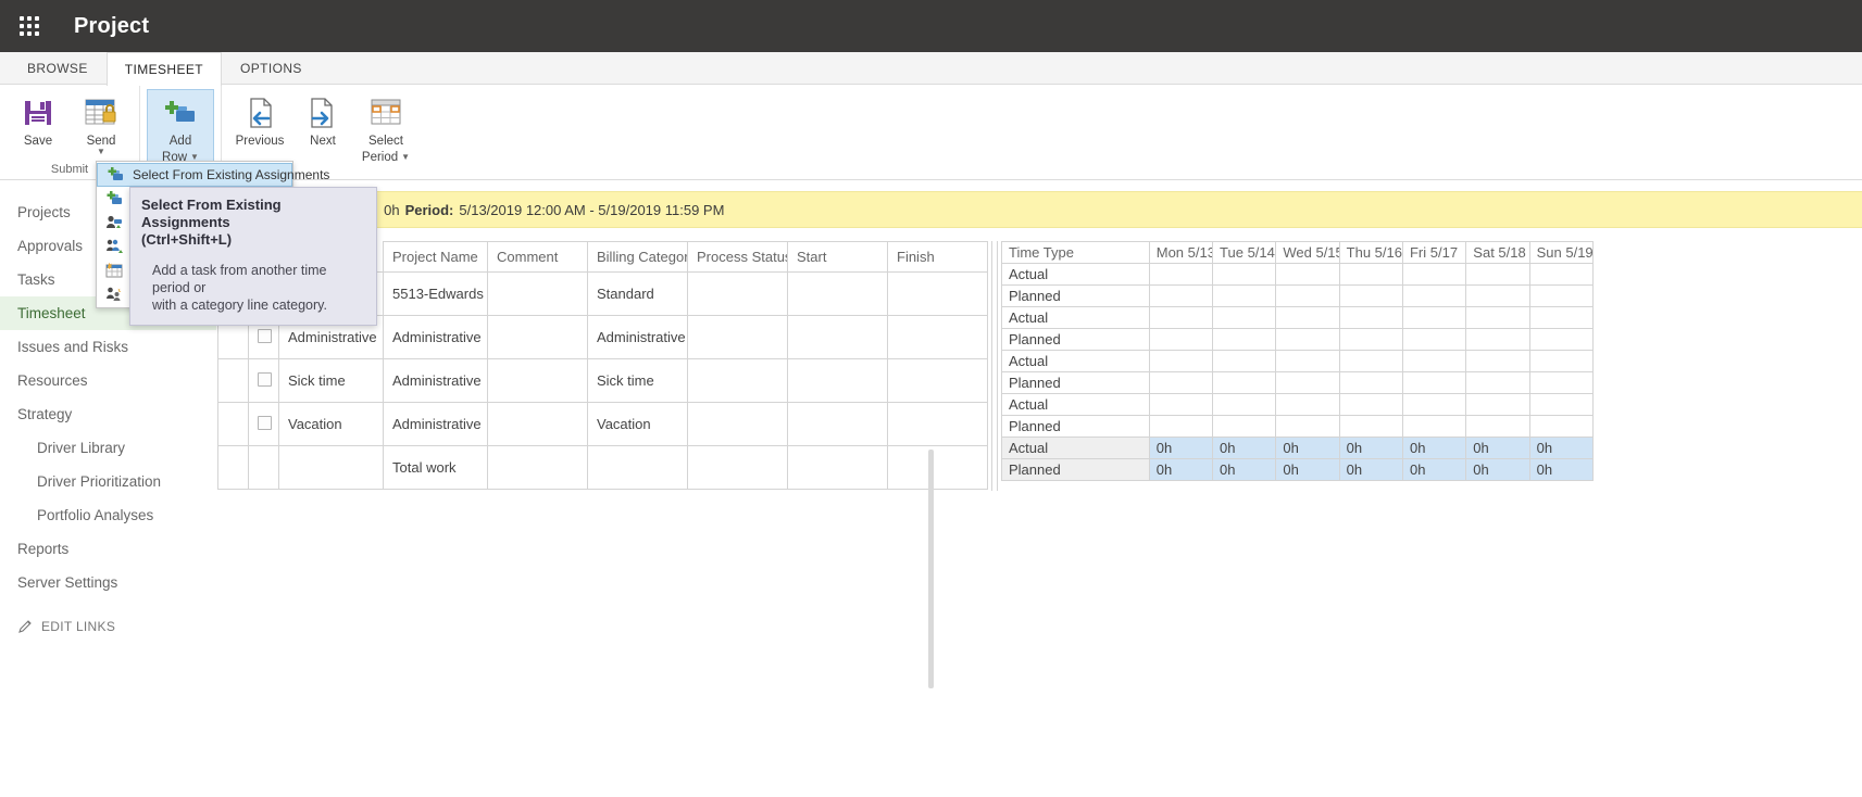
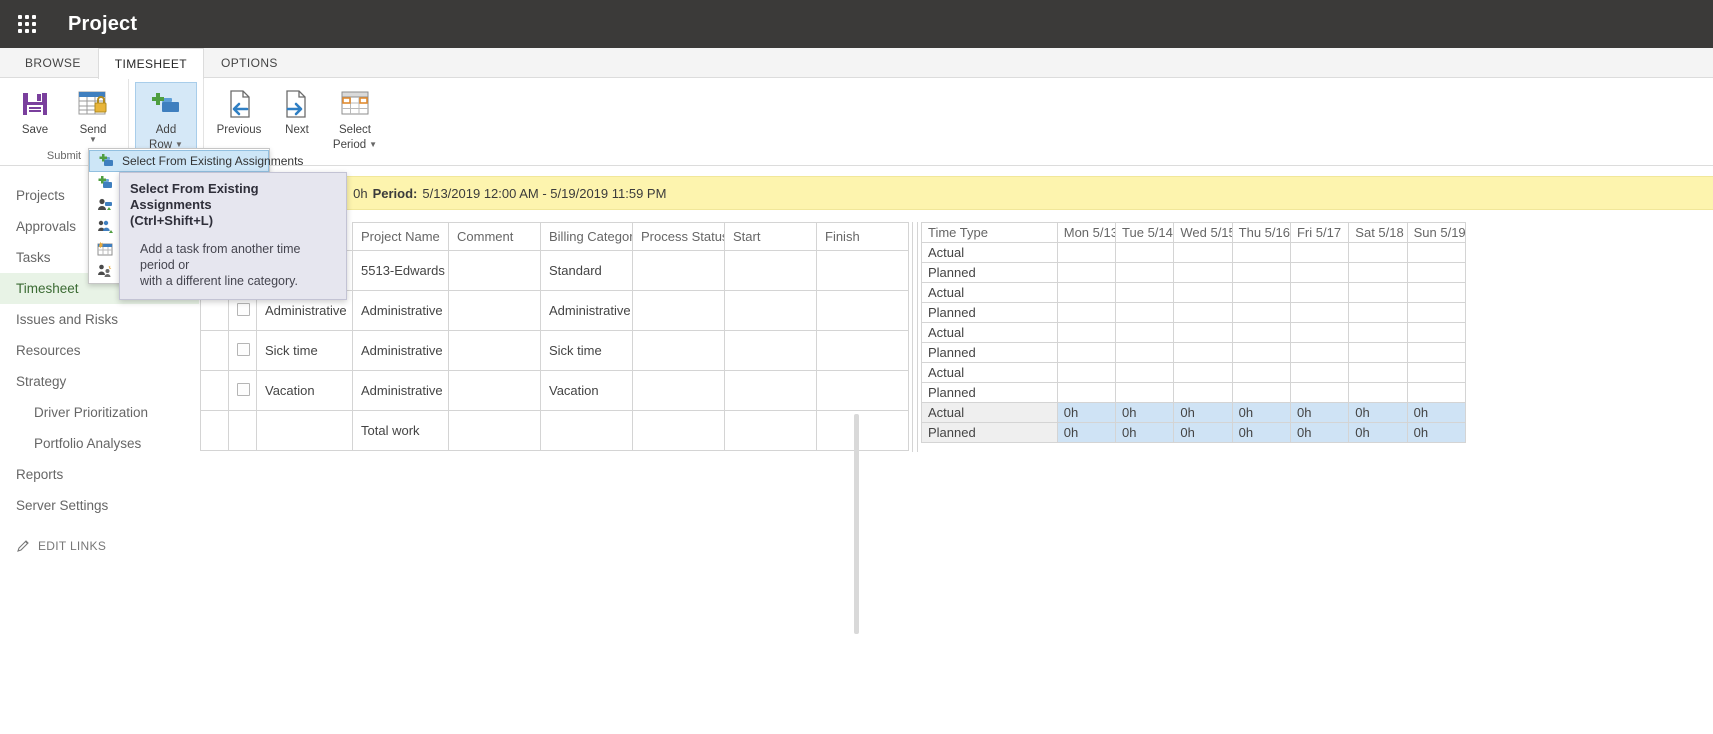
  Project
  BROWSE
  TIMESHEET
  OPTIONS
  Save
  Send
  ▼
  Submit
  Add
  Row
  ▼
  Previous
  Next
  Select
  Period
  ▼
  Projects
  Approvals
  Tasks
  Timesheet
  Issues and Risks
  Resources
  Strategy
- Driver Library
  Driver Prioritization
  Portfolio Analyses
  Reports
  Server Settings
  EDIT LINKS
  0h
  Period:
  5/13/2019 12:00 AM - 5/19/2019 11:59 PM
  			Project Name	Comment	Billing Categor	Process Statu	Start	Finish
  		Administrative	Administrative		Administrative
  		Sick time	Administrative		Sick time
  		Vacation	Administrative		Vacation
  			Total work
  Time Type	Mon 5/13	Tue 5/14	Wed 5/1	Thu 5/16	Fri 5/17	Sat 5/18	Sun 5/19
  Actual
  Planned
  Actual
  Planned
  Actual
  Planned
  Actual
  Planned
  Actual	0h	0h	0h	0h	0h	0h	0h
  Planned	0h	0h	0h	0h	0h	0h	0h
  Select From Existing Assignments
  Select From Existing Assignments
  (Ctrl+Shift+L)
  Add a task from another time period or
- with a category line category.
+ with a different line category.
